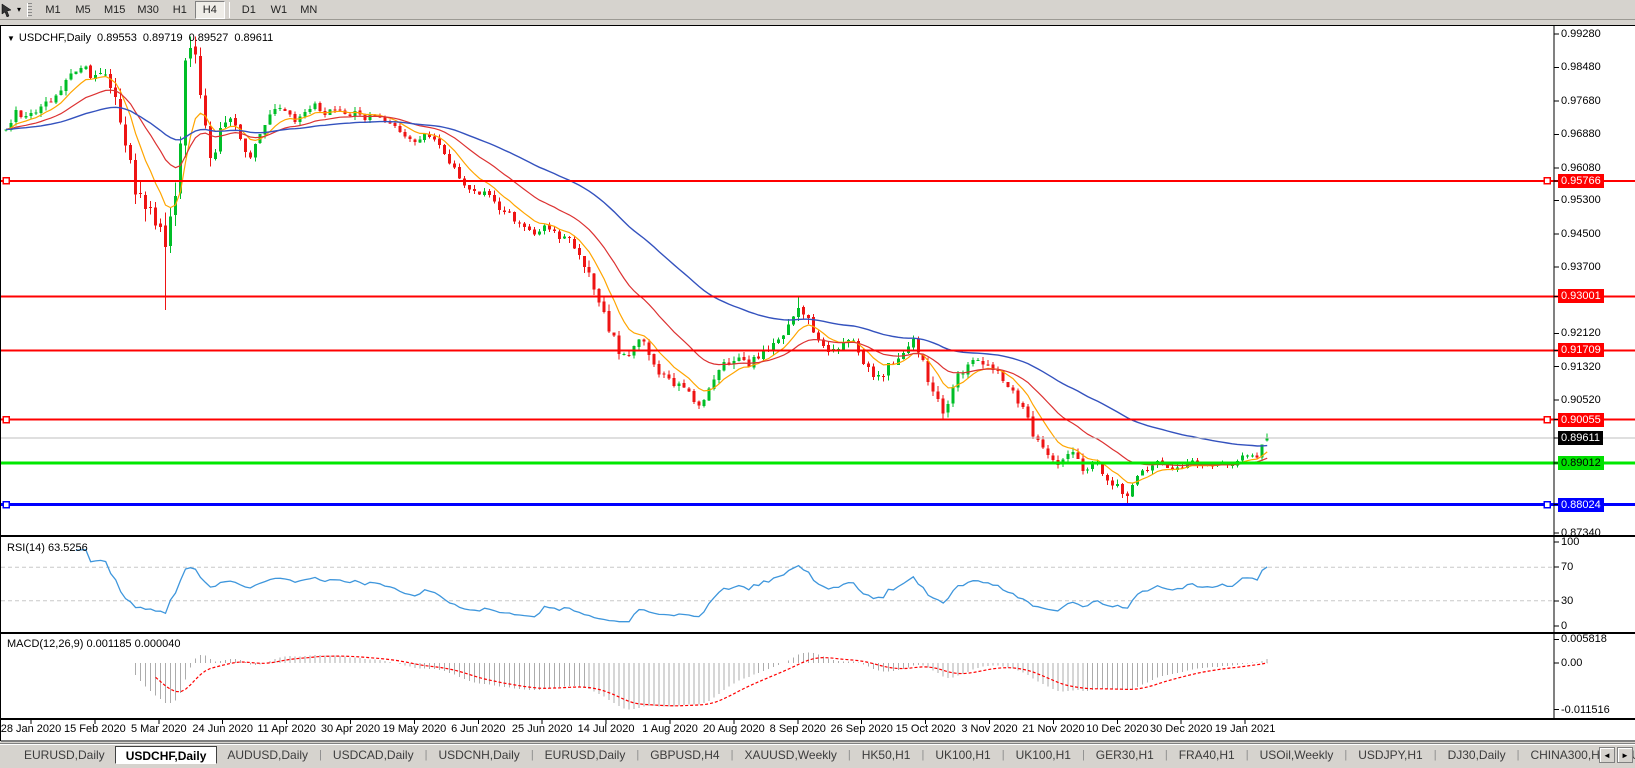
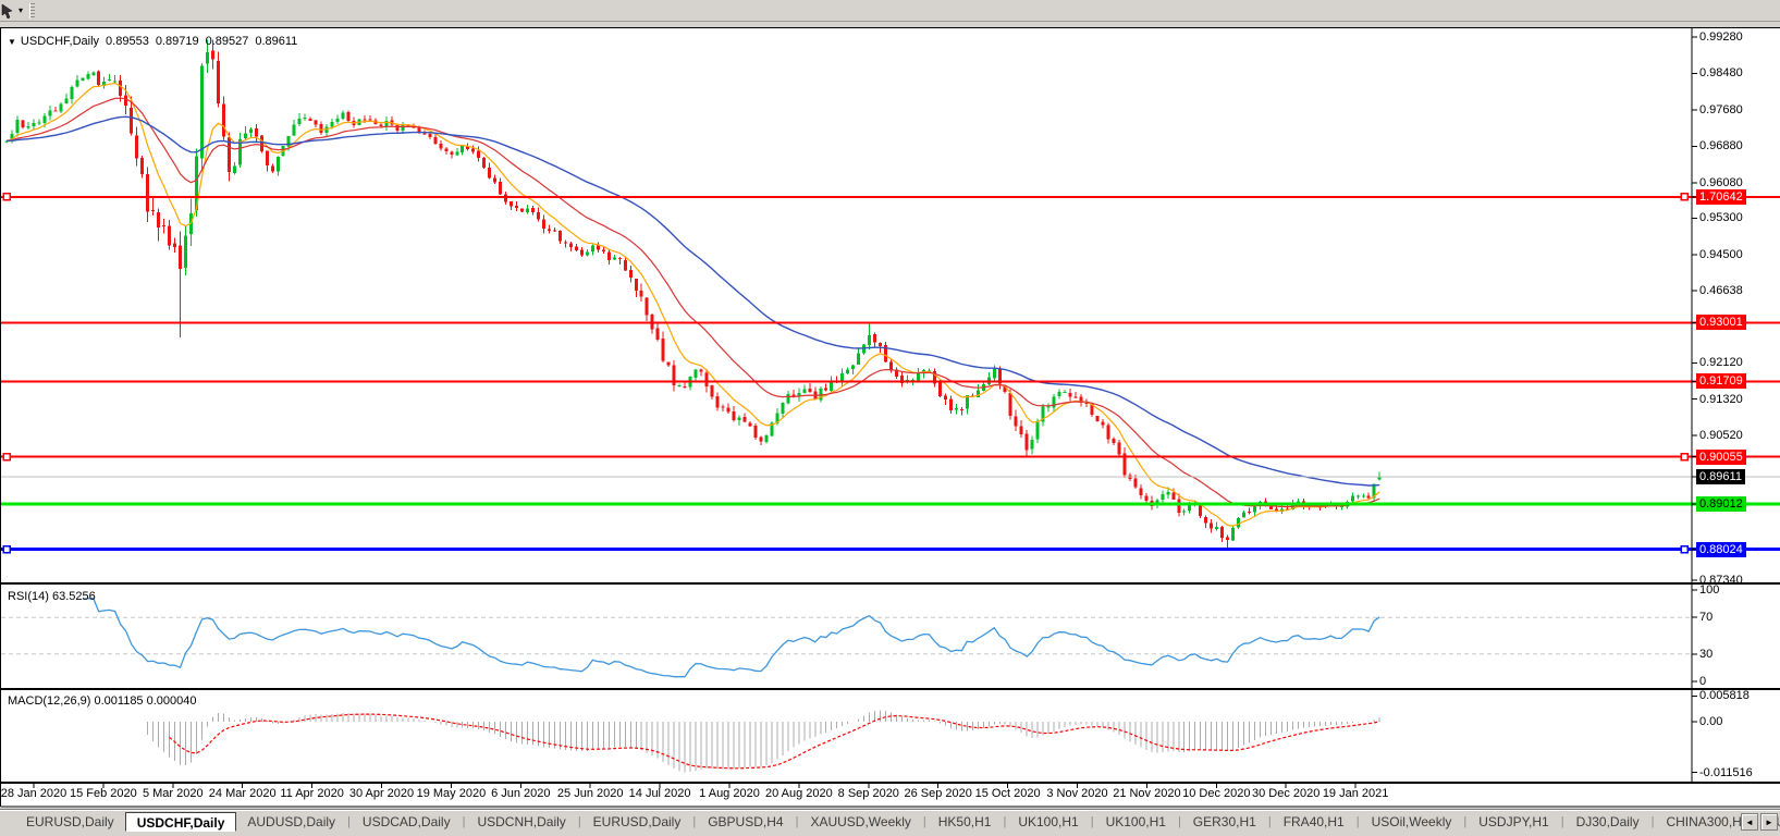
  ▾
- M1
- M5
- M15
- M30
- H1
- H4
- D1
- W1
- MN
  ▼ USDCHF,Daily 0.89553 0.89719 0.89527 0.89611
  RSI(14) 63.5256
  MACD(12,26,9) 0.001185 0.000040
  0.99280
  0.98480
  0.97680
  0.96880
  0.96080
  0.95300
  0.94500
- 0.93700
+ 0.46638
  0.92120
  0.91320
  0.90520
  0.87340
- 0.95766
+ 1.70642
  0.93001
  0.91709
  0.90055
  0.89611
  0.89012
  0.88024
  100
  70
  30
  0
  0.005818
  0.00
  -0.011516
  28 Jan 2020
  15 Feb 2020
  5 Mar 2020
- 24 Jun 2020
+ 24 Mar 2020
  11 Apr 2020
  30 Apr 2020
  19 May 2020
  6 Jun 2020
  25 Jun 2020
  14 Jul 2020
  1 Aug 2020
  20 Aug 2020
  8 Sep 2020
  26 Sep 2020
  15 Oct 2020
  3 Nov 2020
  21 Nov 2020
  10 Dec 2020
  30 Dec 2020
  19 Jan 2021
  EURUSD,Daily
  USDCHF,Daily
  AUDUSD,Daily
  |
  USDCAD,Daily
  |
  USDCNH,Daily
  |
  EURUSD,Daily
  |
  GBPUSD,H4
  |
  XAUUSD,Weekly
  |
  HK50,H1
  |
  UK100,H1
  |
  UK100,H1
  |
  GER30,H1
  |
  FRA40,H1
  |
  USOil,Weekly
  |
  USDJPY,H1
  |
  DJ30,Daily
  |
  CHINA300,H
  ◄
  ►
